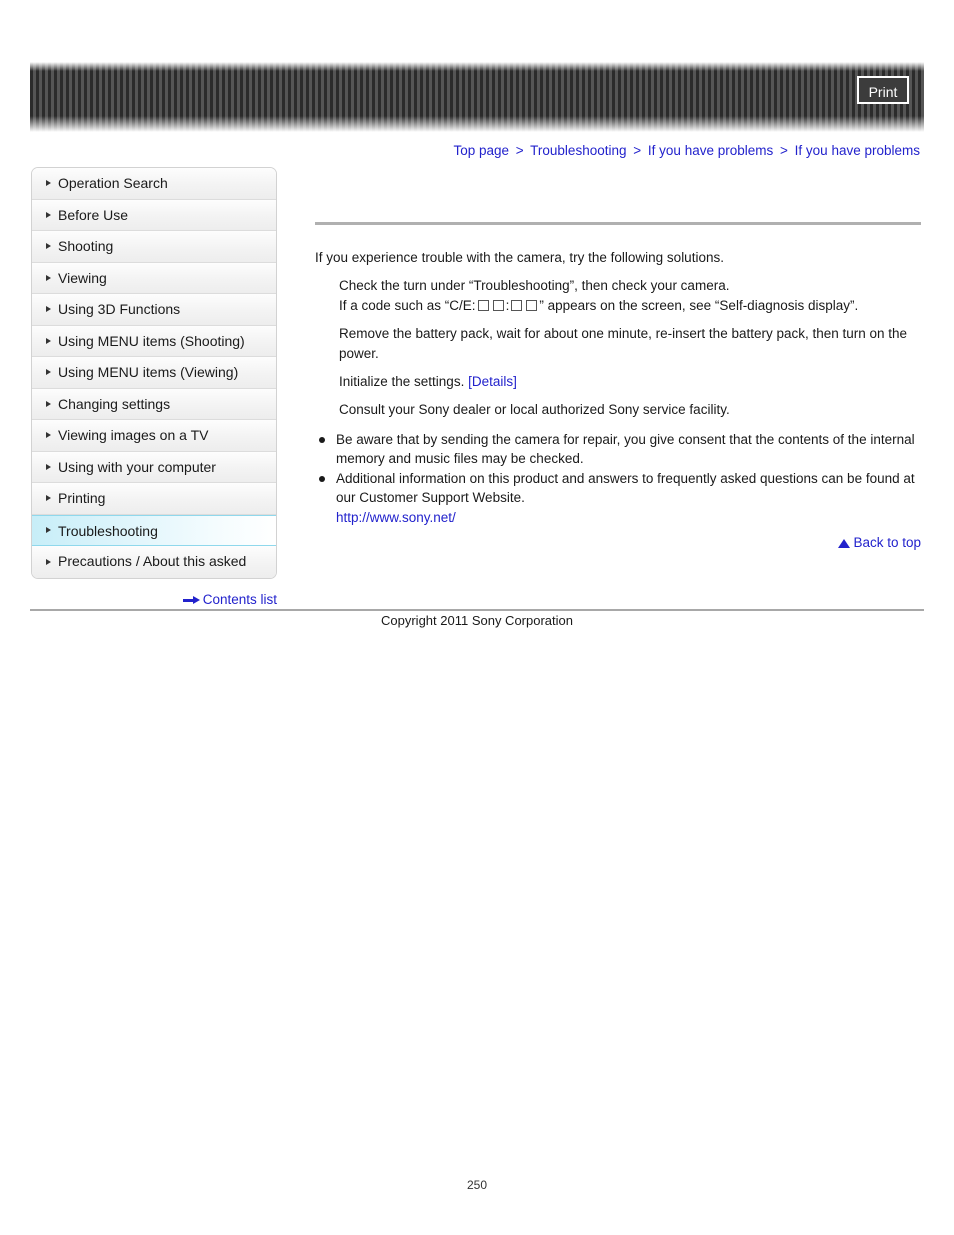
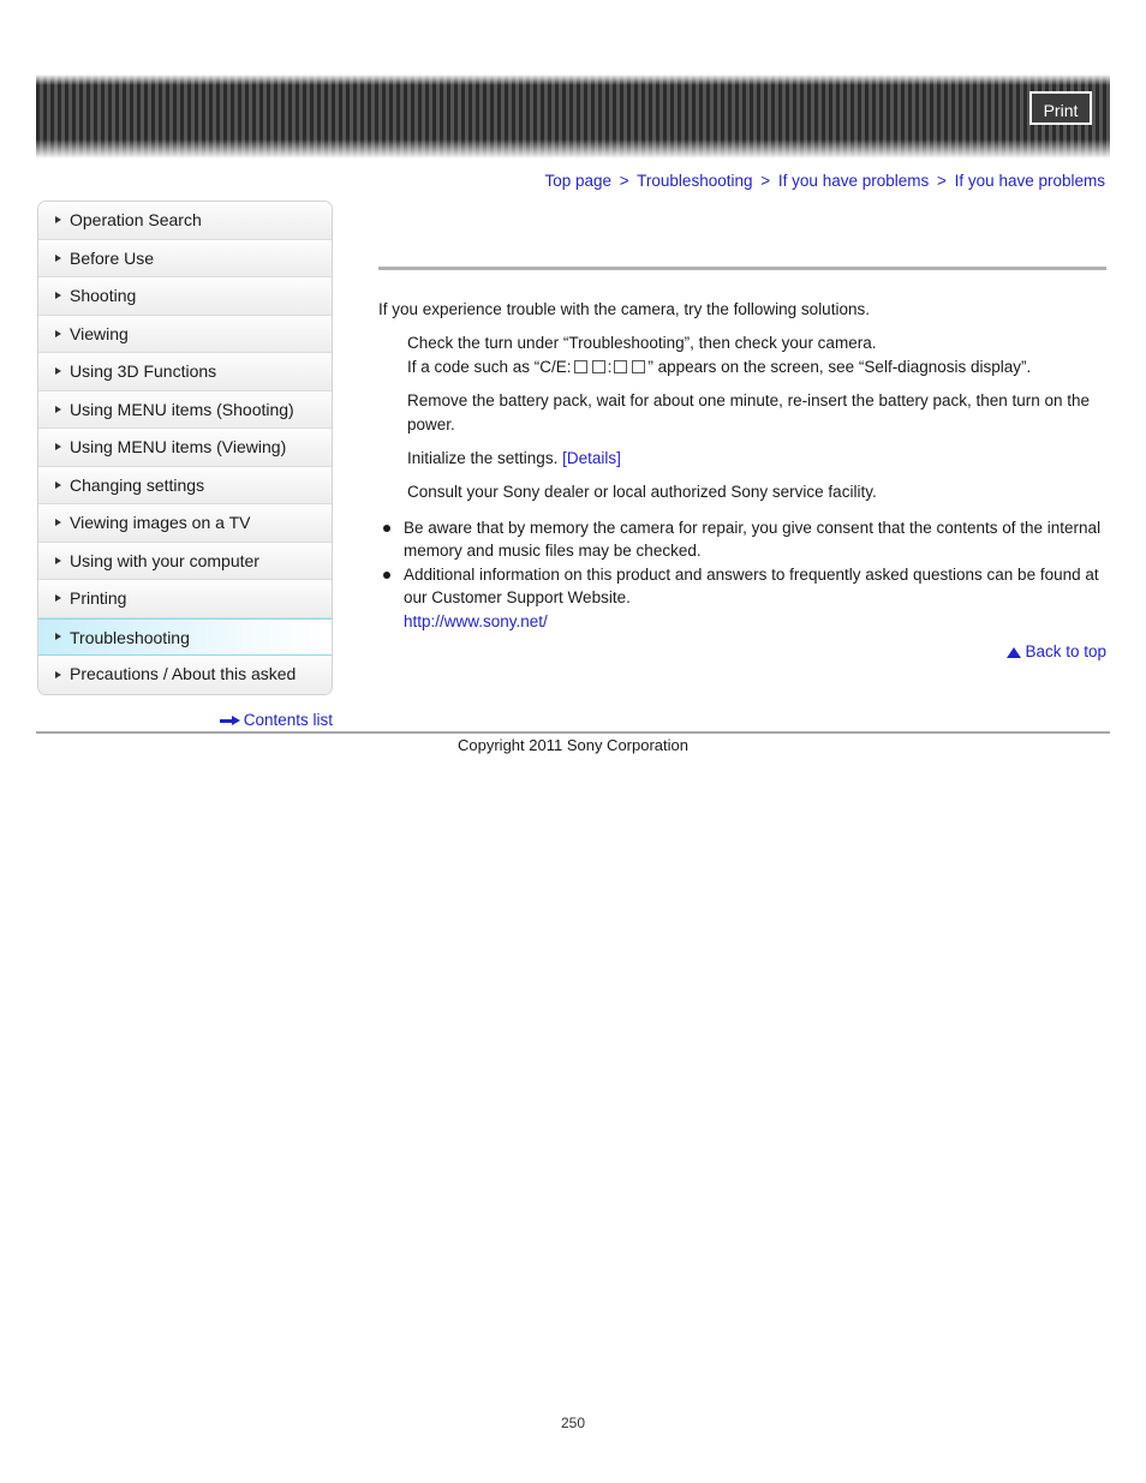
  Print
  Top page > Troubleshooting > If you have problems > If you have problems
  Operation Search
  Before Use
  Shooting
  Viewing
  Using 3D Functions
  Using MENU items (Shooting)
  Using MENU items (Viewing)
  Changing settings
  Viewing images on a TV
  Using with your computer
  Printing
  Troubleshooting
  Precautions / About this asked
  Contents list
  If you experience trouble with the camera, try the following solutions.
  Check the turn under “Troubleshooting”, then check your camera.
  If a code such as “C/E: : ” appears on the screen, see “Self-diagnosis display”.
  Remove the battery pack, wait for about one minute, re-insert the battery pack, then turn on the power.
  Initialize the settings. [Details]
  Consult your Sony dealer or local authorized Sony service facility.
- Be aware that by sending the camera for repair, you give consent that the contents of the internal memory and music files may be checked.
+ Be aware that by memory the camera for repair, you give consent that the contents of the internal memory and music files may be checked.
  Additional information on this product and answers to frequently asked questions can be found at our Customer Support Website.
  http://www.sony.net/
  Back to top
  Copyright 2011 Sony Corporation
  250
